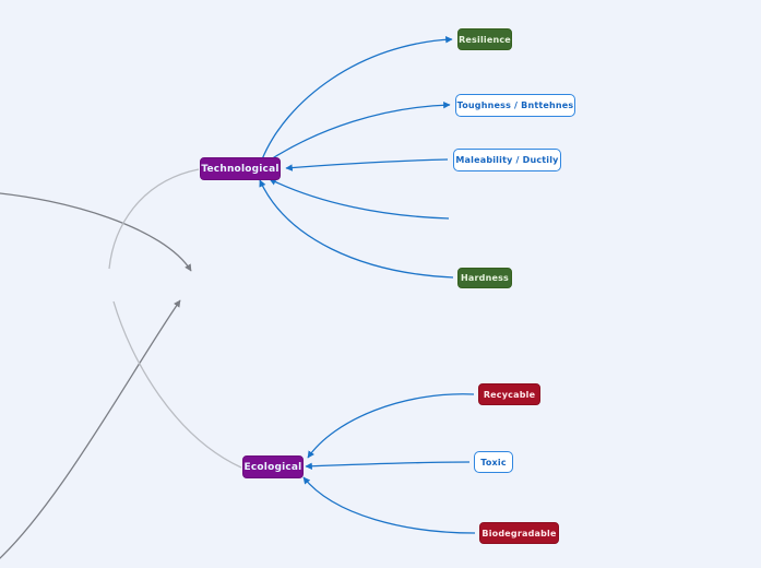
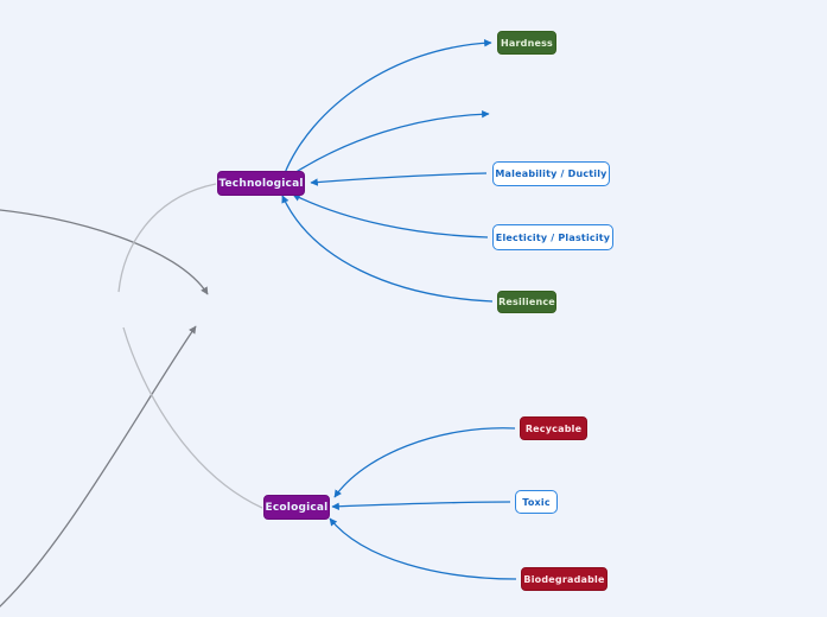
  Technological
- Resilience
+ Hardness
- Toughness / Bnttehnes
  Maleability / Ductily
+ Electicity / Plasticity
- Hardness
+ Resilience
  Ecological
  Recycable
  Toxic
  Biodegradable
